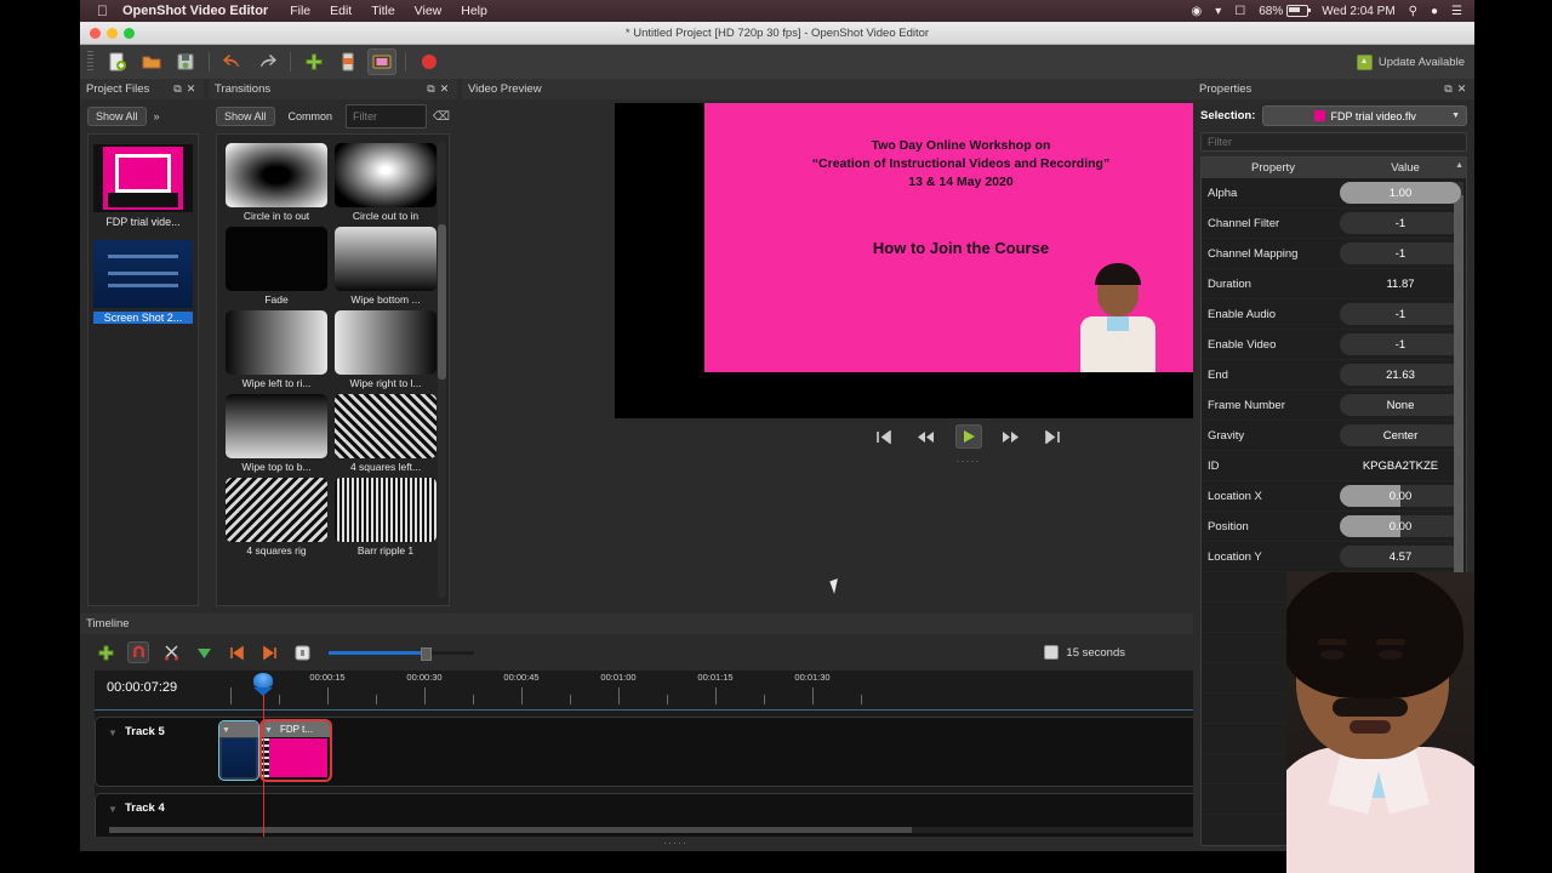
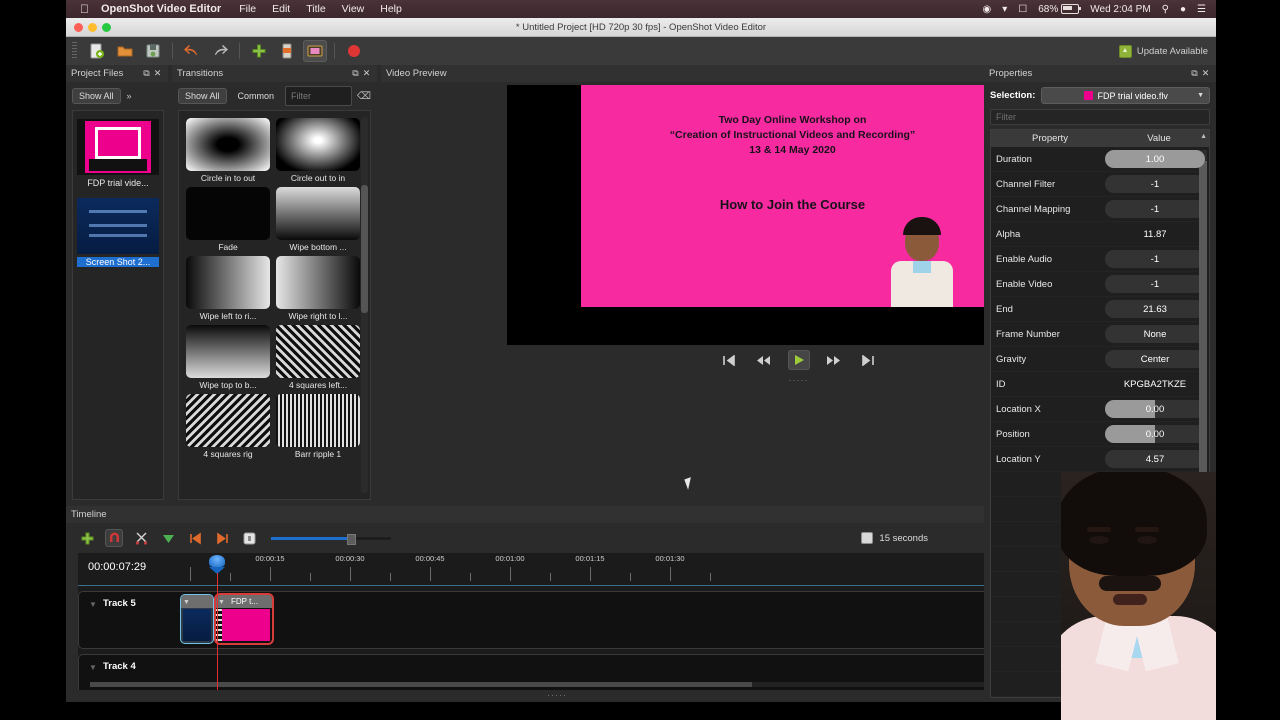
  
  OpenShot Video Editor
  File
  Edit
  Title
  View
  Help
  ◉
  ▾
  ☐
  68%
  Wed 2:04 PM
  ⚲
  ●
  ☰
  * Untitled Project [HD 720p 30 fps] - OpenShot Video Editor
  Update Available
  Project Files
  ⧉
  ✕
  Show All
  »
  FDP trial vide...
  Screen Shot 2...
  Transitions
  ⧉
  ✕
  Show All
  Common
  Filter
  ⌫
  Circle in to out
  Circle out to in
  Fade
  Wipe bottom ...
  Wipe left to ri...
  Wipe right to l...
  Wipe top to b...
  4 squares left...
  4 squares rig
  Barr ripple 1
  Video Preview
  Two Day Online Workshop on
  “Creation of Instructional Videos and Recording”
  13 & 14 May 2020
  How to Join the Course
  ·····
  Timeline
  15 seconds
  00:00:07:29
  00:00:15
  00:00:30
  00:00:45
  00:01:00
  00:01:15
  00:01:30
  ▼
  Track 5
  FDP t...
  ▼
  Track 4
  ·····
  Properties
  ⧉
  ✕
  Selection:
  FDP trial video.flv
  Filter
  Property
  Value
- Alpha
+ Duration
  1.00
  Channel Filter
  -1
  Channel Mapping
  -1
- Duration
+ Alpha
  11.87
  Enable Audio
  -1
  Enable Video
  -1
  End
  21.63
  Frame Number
  None
  Gravity
  Center
  ID
  KPGBA2TKZE
  Location X
  0.00
  Position
  0.00
  Location Y
  4.57
